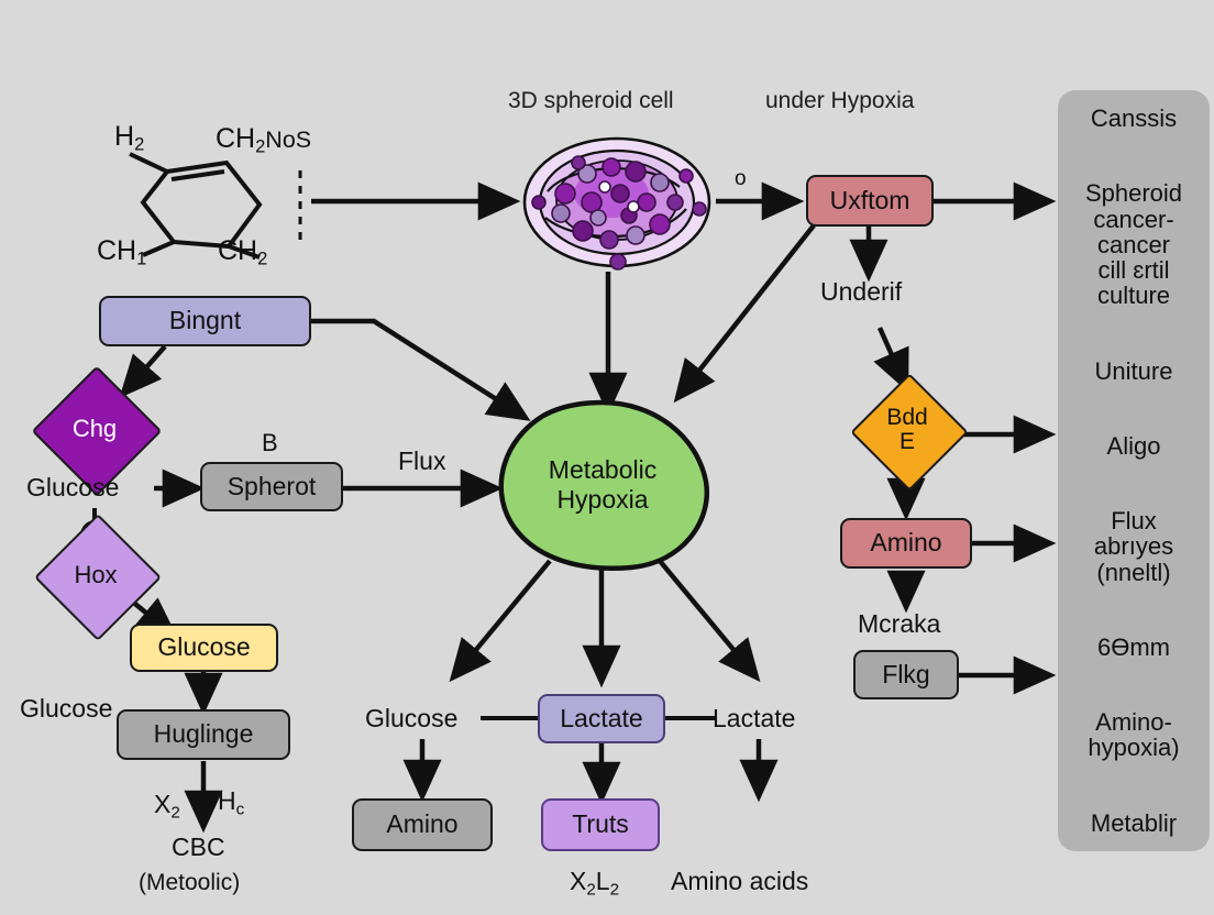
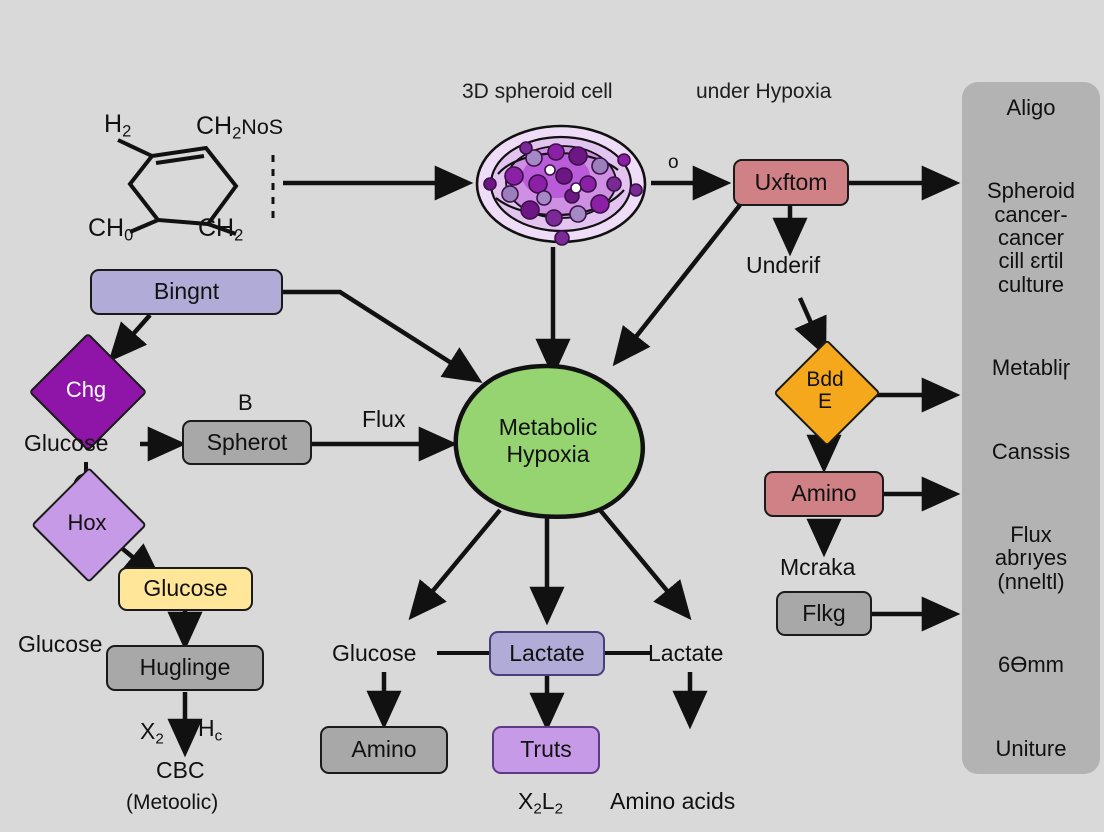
  3D spheroid cell
  under Hypoxia
  H2
- CH1
+ CH0
  CH2
  CH2NoS
  o
  Bingnt
  Chg
  Glucose
  Hox
  B
  Spherot
  Glucose
  Glucose
  Huglinge
  X2
  Hc
  CBC
  (Metoolic)
  Metabolic
  Hypoxia
  Flux
  Uxftom
  Underif
  Bdd
  E
  Amino
  Mcraka
  Flkg
  Glucose
  Lactate
  Lactate
  Amino
  Truts
  X2L2
  Amino acids
- Canssis
+ Aligo
  Spheroid
  cancer-
  cancer
  cill ɛrtil
  culture
- Uniture
+ Metabliɼ
- Aligo
+ Canssis
  Flux
  abrıyes
  (nneltl)
  6Ɵmm
- Amino-
- hypoxia)
- Metabliɼ
+ Uniture
